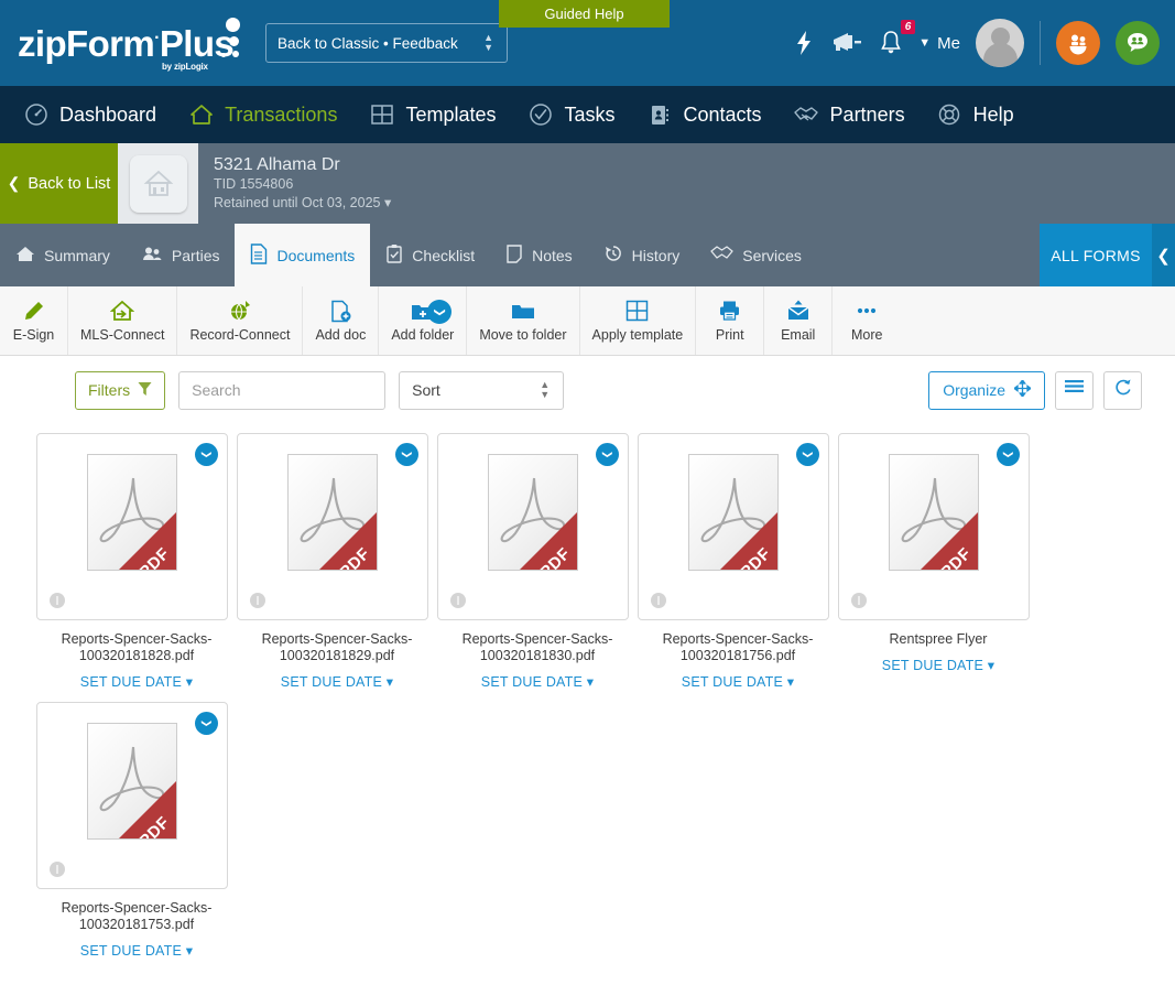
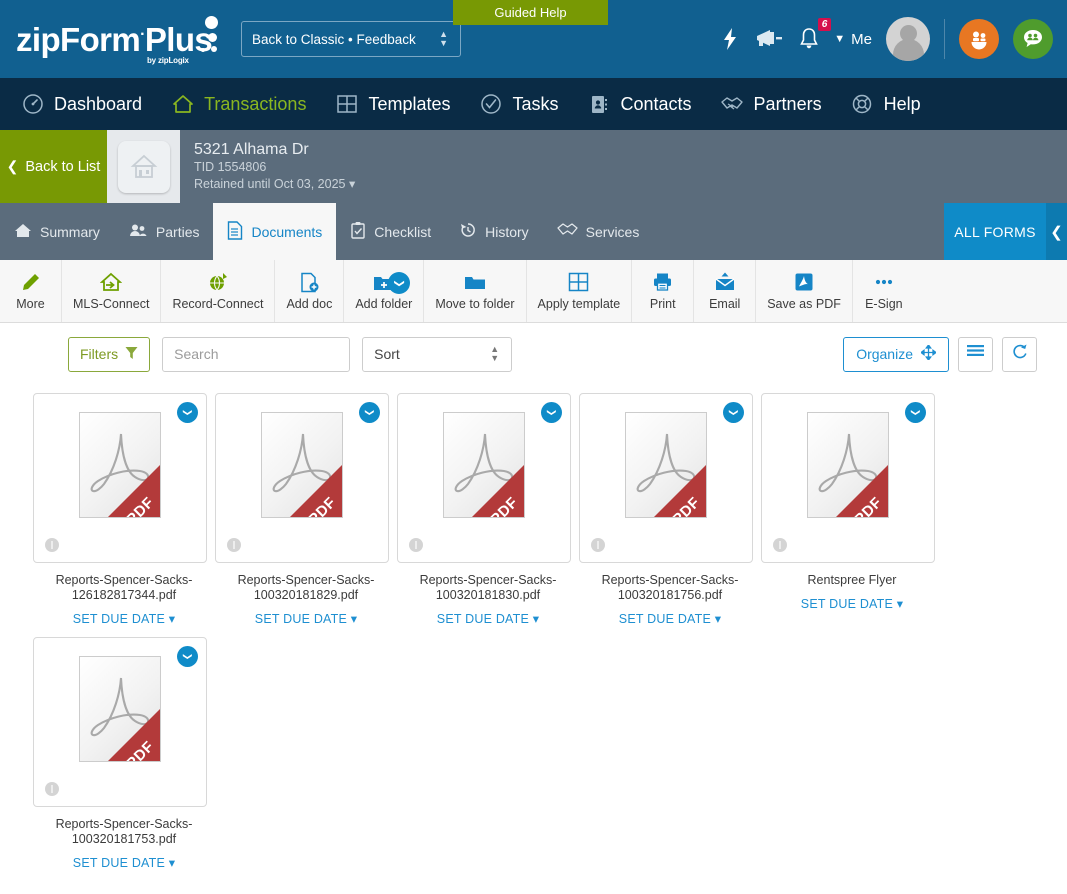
  zipForm·Plus
  by zipLogix
  Back to Classic • Feedback
  ▲
  ▼
  Guided Help
  6
  ▼
  Me
  Dashboard
  Transactions
  Templates
  Tasks
  Contacts
  Partners
  Help
  ❮
  Back to List
  5321 Alhama Dr
  TID 1554806
  Retained until Oct 03, 2025 ▾
  Summary
  Parties
  Documents
  Checklist
- Notes
  History
  Services
  ALL FORMS
  ❮
- E-Sign
+ More
  MLS-Connect
  Record-Connect
  Add doc
  Add folder
  Move to folder
  Apply template
  Print
  Email
+ Save as PDF
- More
+ E-Sign
  Filters
  Search
  Sort
  ▲
  ▼
  Organize
- Reports-Spencer-Sacks-100320181828.pdf
+ Reports-Spencer-Sacks-126182817344.pdf
  SET DUE DATE ▾
  Reports-Spencer-Sacks-100320181829.pdf
  SET DUE DATE ▾
  Reports-Spencer-Sacks-100320181830.pdf
  SET DUE DATE ▾
  Reports-Spencer-Sacks-100320181756.pdf
  SET DUE DATE ▾
  Rentspree Flyer
  SET DUE DATE ▾
  Reports-Spencer-Sacks-100320181753.pdf
  SET DUE DATE ▾
